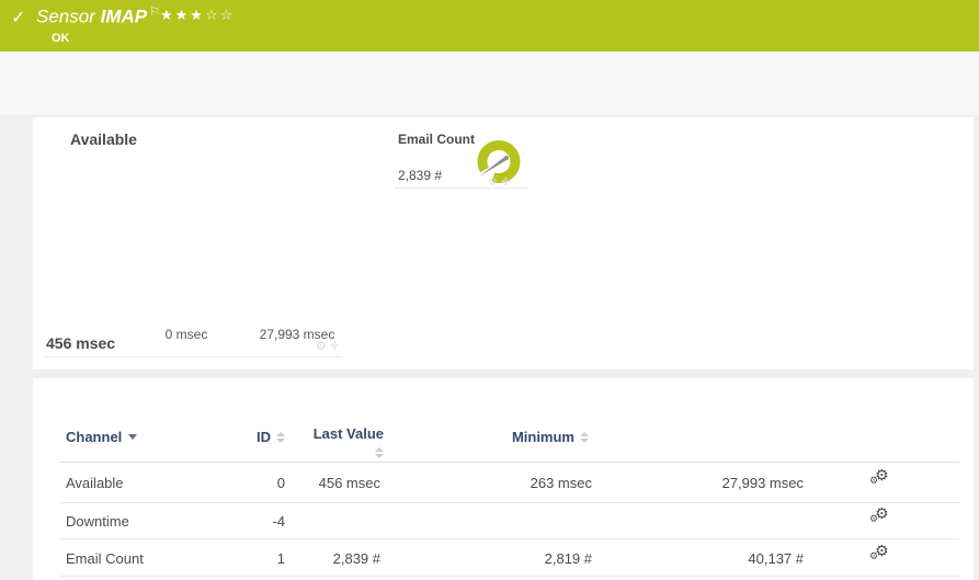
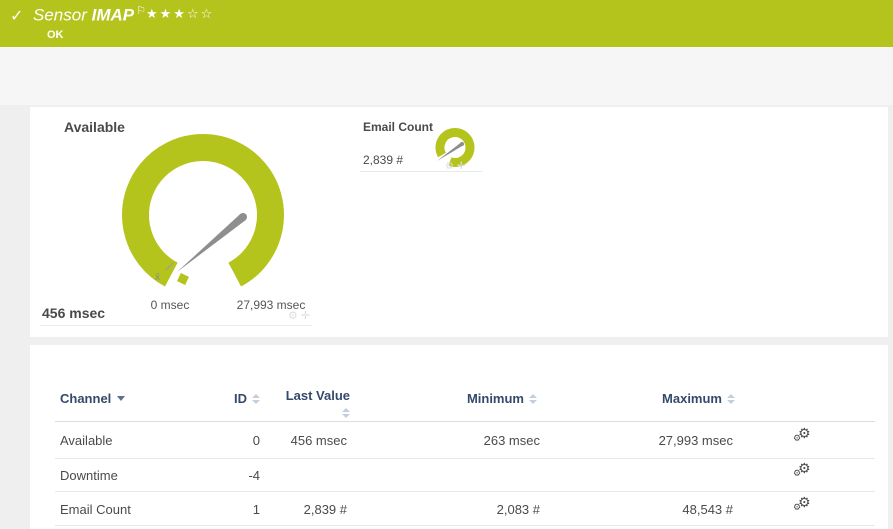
  ✓
  Sensor IMAP ⚐
  ★★★☆☆
  OK
  Available
+ x̄
  0 msec
  27,993 msec
  ⚙✛
  456 msec
  Email Count
  2,839 #
  ⚙✛
  Channel
  ID
  Last Value
  Minimum
+ Maximum
  Available
  0
  456 msec
  263 msec
  27,993 msec
  ⚙
  ⚙
  Downtime
  -4
  ⚙
  ⚙
  Email Count
  1
  2,839 #
- 2,819 #
+ 2,083 #
- 40,137 #
+ 48,543 #
  ⚙
  ⚙
